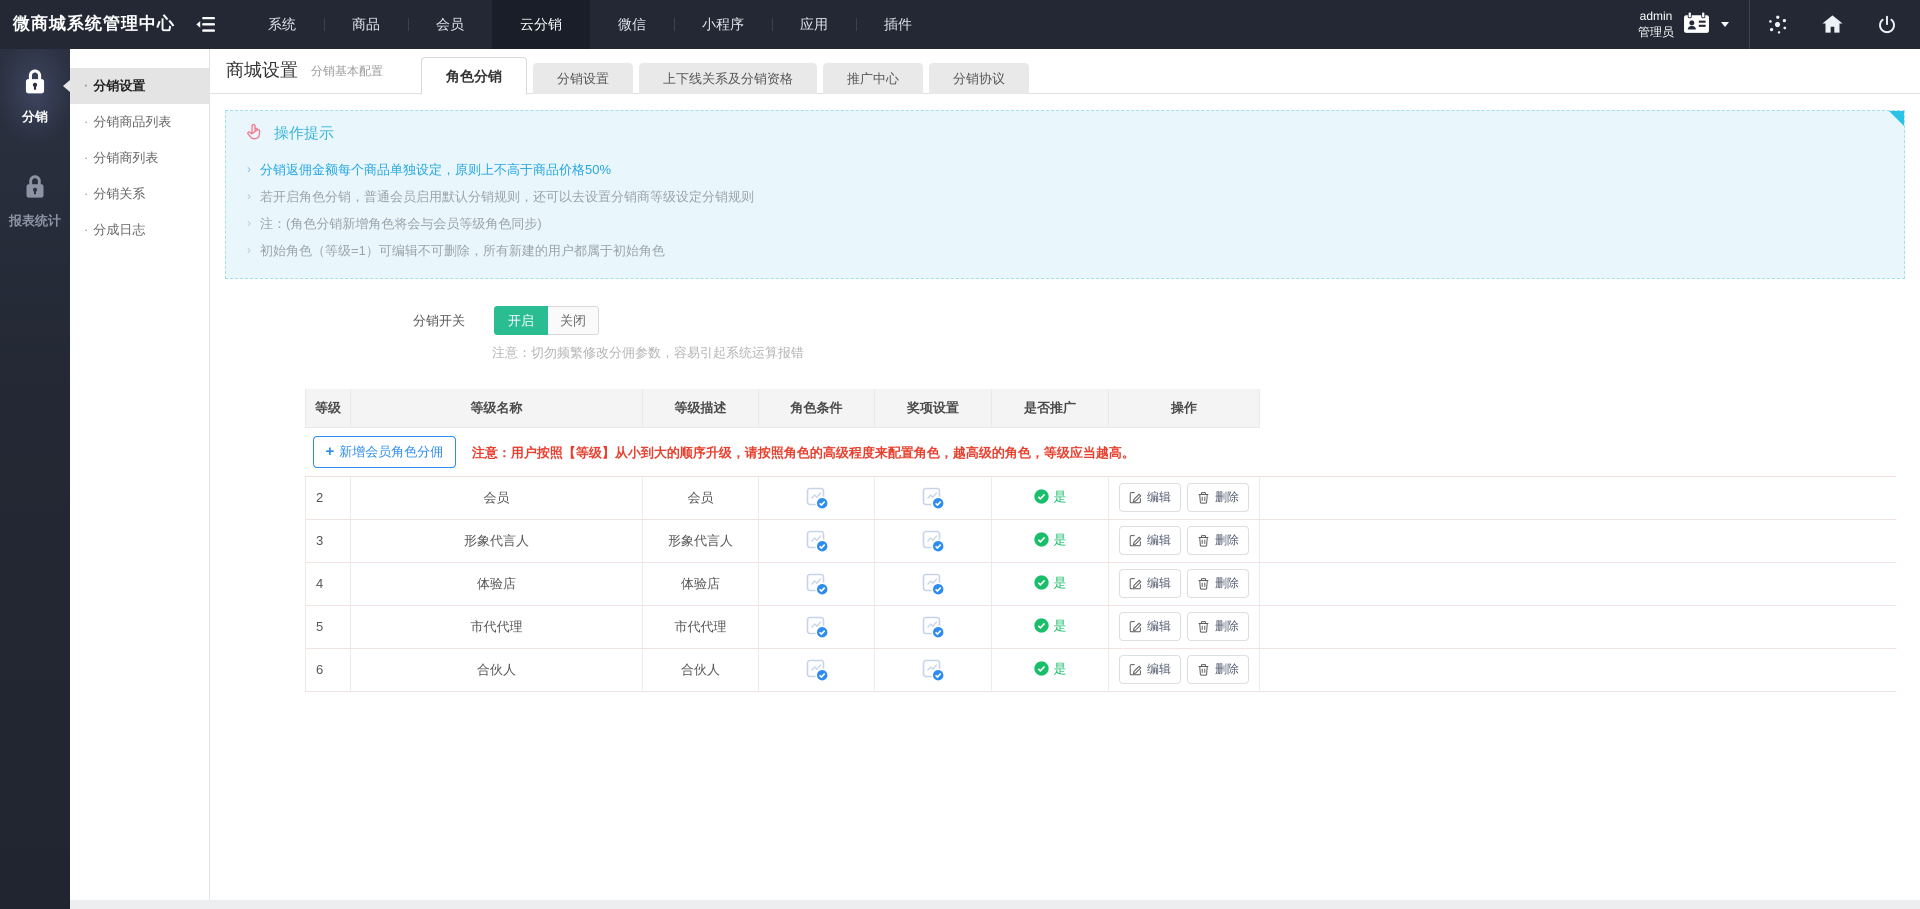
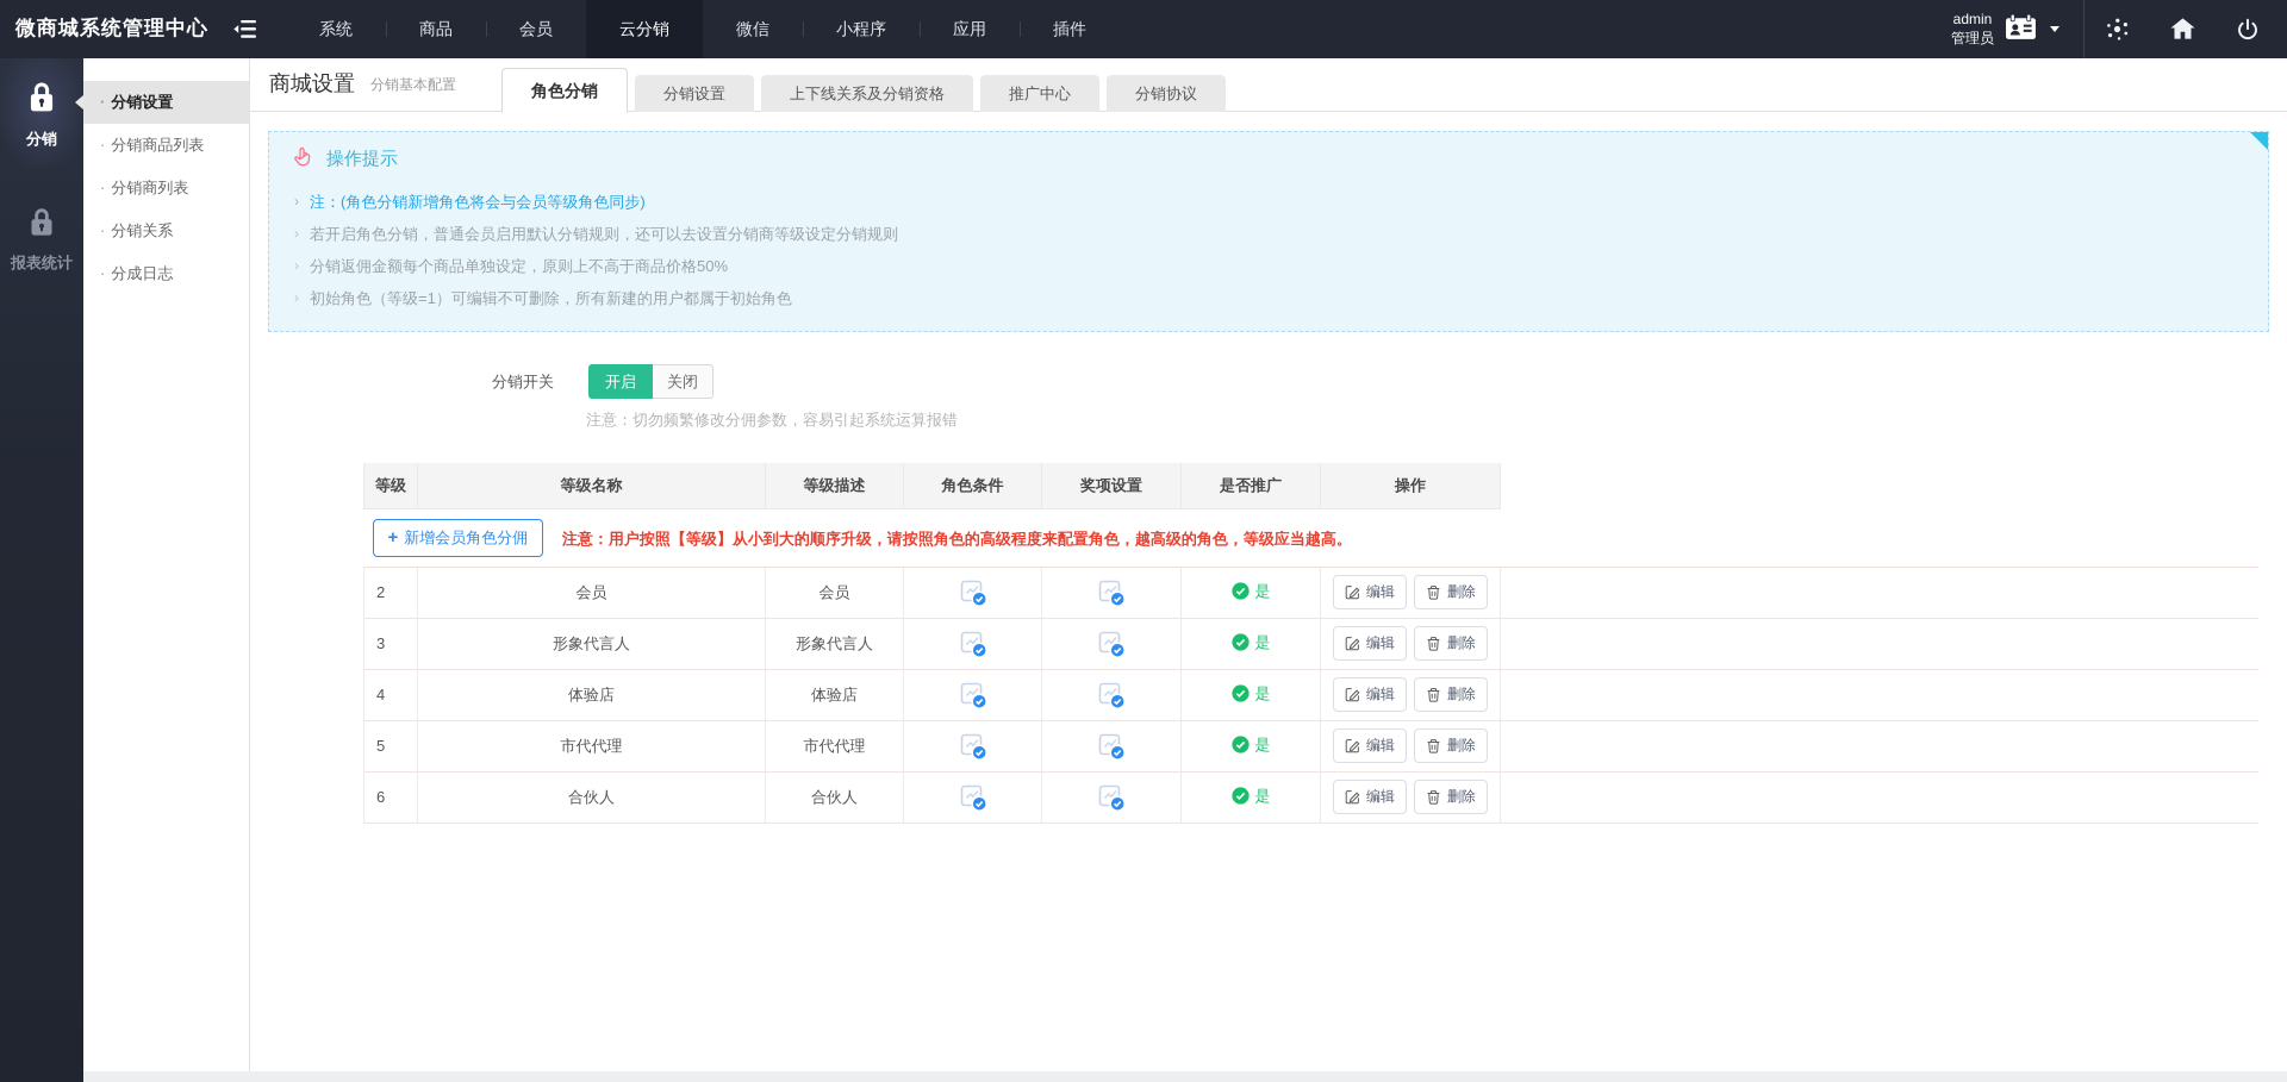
  微商城系统管理中心
  系统
  商品
  会员
  云分销
  微信
  小程序
  应用
  插件
  admin
  管理员
  分销
  报表统计
  · 分销设置
  · 分销商品列表
  · 分销商列表
  · 分销关系
  · 分成日志
  商城设置
  分销基本配置
  角色分销
  分销设置
  上下线关系及分销资格
  推广中心
  分销协议
  操作提示
- 分销返佣金额每个商品单独设定，原则上不高于商品价格50%
+ 注：(角色分销新增角色将会与会员等级角色同步)
  若开启角色分销，普通会员启用默认分销规则，还可以去设置分销商等级设定分销规则
- 注：(角色分销新增角色将会与会员等级角色同步)
+ 分销返佣金额每个商品单独设定，原则上不高于商品价格50%
  初始角色（等级=1）可编辑不可删除，所有新建的用户都属于初始角色
  分销开关
  开启
  关闭
  注意：切勿频繁修改分佣参数，容易引起系统运算报错
  等级	等级名称	等级描述	角色条件	奖项设置	是否推广	操作
  + 新增会员角色分佣 注意：用户按照【等级】从小到大的顺序升级，请按照角色的高级程度来配置角色，越高级的角色，等级应当越高。
  2	会员	会员			是	编辑 删除
  3	形象代言人	形象代言人			是	编辑 删除
  4	体验店	体验店			是	编辑 删除
  5	市代代理	市代代理			是	编辑 删除
  6	合伙人	合伙人			是	编辑 删除
